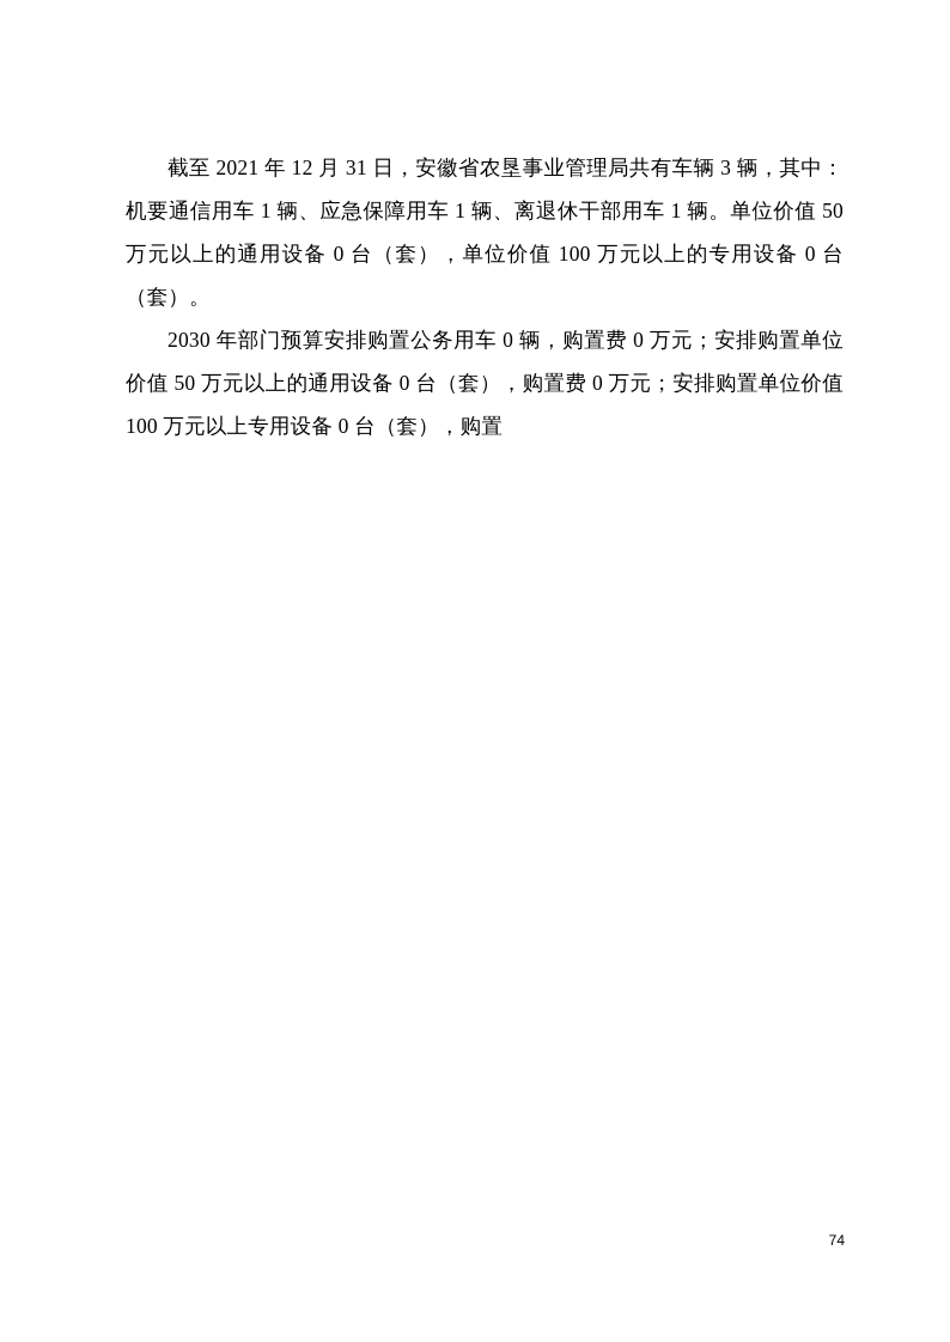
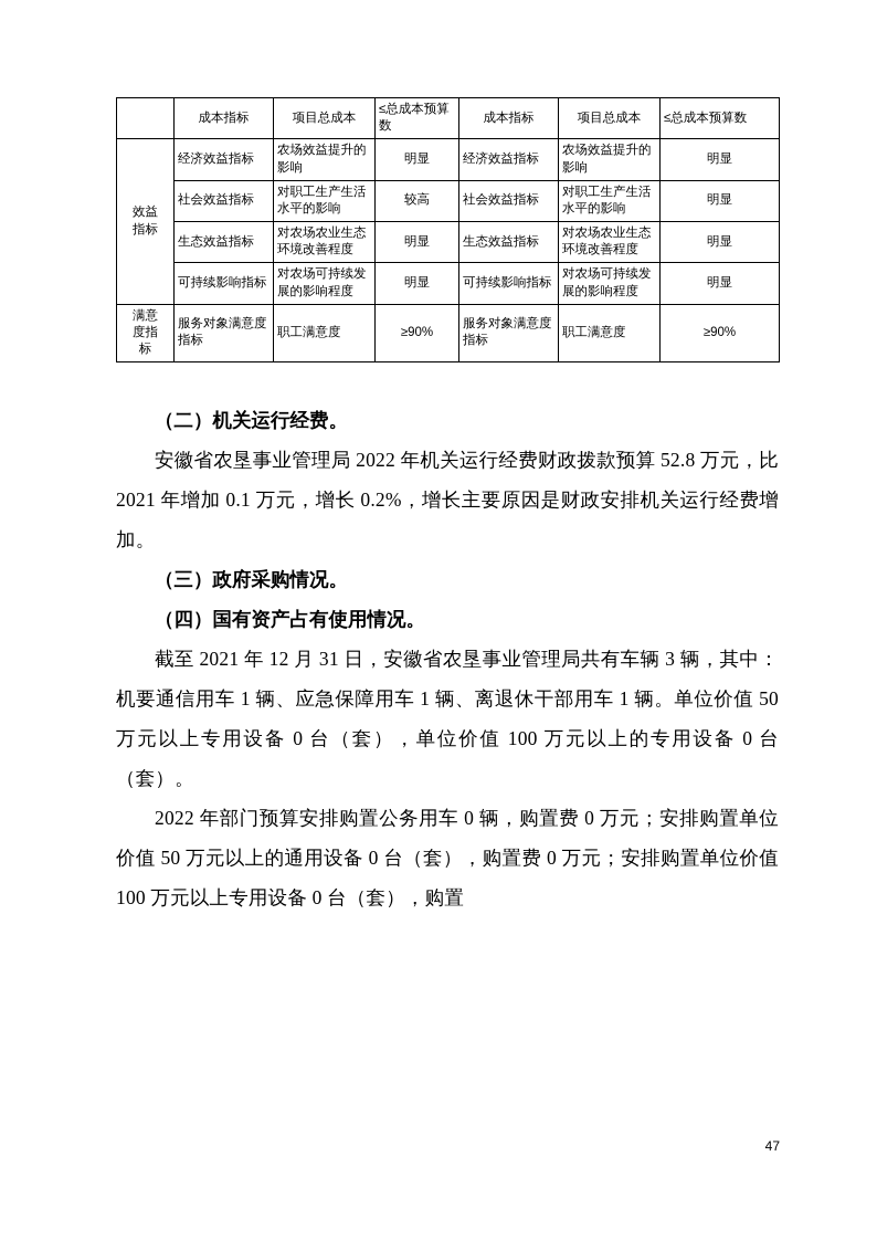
+ 	成本指标	项目总成本	≤总成本预算数	成本指标	项目总成本	≤总成本预算数
+ 效益 指标	经济效益指标	农场效益提升的影响	明显	经济效益指标	农场效益提升的影响	明显
+ 社会效益指标	对职工生产生活水平的影响	较高	社会效益指标	对职工生产生活水平的影响	明显
+ 生态效益指标	对农场农业生态环境改善程度	明显	生态效益指标	对农场农业生态环境改善程度	明显
+ 可持续影响指标	对农场可持续发展的影响程度	明显	可持续影响指标	对农场可持续发展的影响程度	明显
+ 满意 度指 标	服务对象满意度指标	职工满意度	≥90%	服务对象满意度指标	职工满意度	≥90%
+ （二）机关运行经费。
+ 安徽省农垦事业管理局 2022 年机关运行经费财政拨款预算 52.8 万元，比 2021 年增加 0.1 万元，增长 0.2%，增长主要原因是财政安排机关运行经费增加。
+ （三）政府采购情况。
+ （四）国有资产占有使用情况。
- 截至 2021 年 12 月 31 日，安徽省农垦事业管理局共有车辆 3 辆，其中：机要通信用车 1 辆、应急保障用车 1 辆、离退休干部用车 1 辆。单位价值 50 万元以上的通用设备 0 台（套），单位价值 100 万元以上的专用设备 0 台（套）。
+ 截至 2021 年 12 月 31 日，安徽省农垦事业管理局共有车辆 3 辆，其中：机要通信用车 1 辆、应急保障用车 1 辆、离退休干部用车 1 辆。单位价值 50 万元以上专用设备 0 台（套），单位价值 100 万元以上的专用设备 0 台（套）。
- 2030 年部门预算安排购置公务用车 0 辆，购置费 0 万元；安排购置单位价值 50 万元以上的通用设备 0 台（套），购置费 0 万元；安排购置单位价值 100 万元以上专用设备 0 台（套），购置
+ 2022 年部门预算安排购置公务用车 0 辆，购置费 0 万元；安排购置单位价值 50 万元以上的通用设备 0 台（套），购置费 0 万元；安排购置单位价值 100 万元以上专用设备 0 台（套），购置
- 74
+ 47
